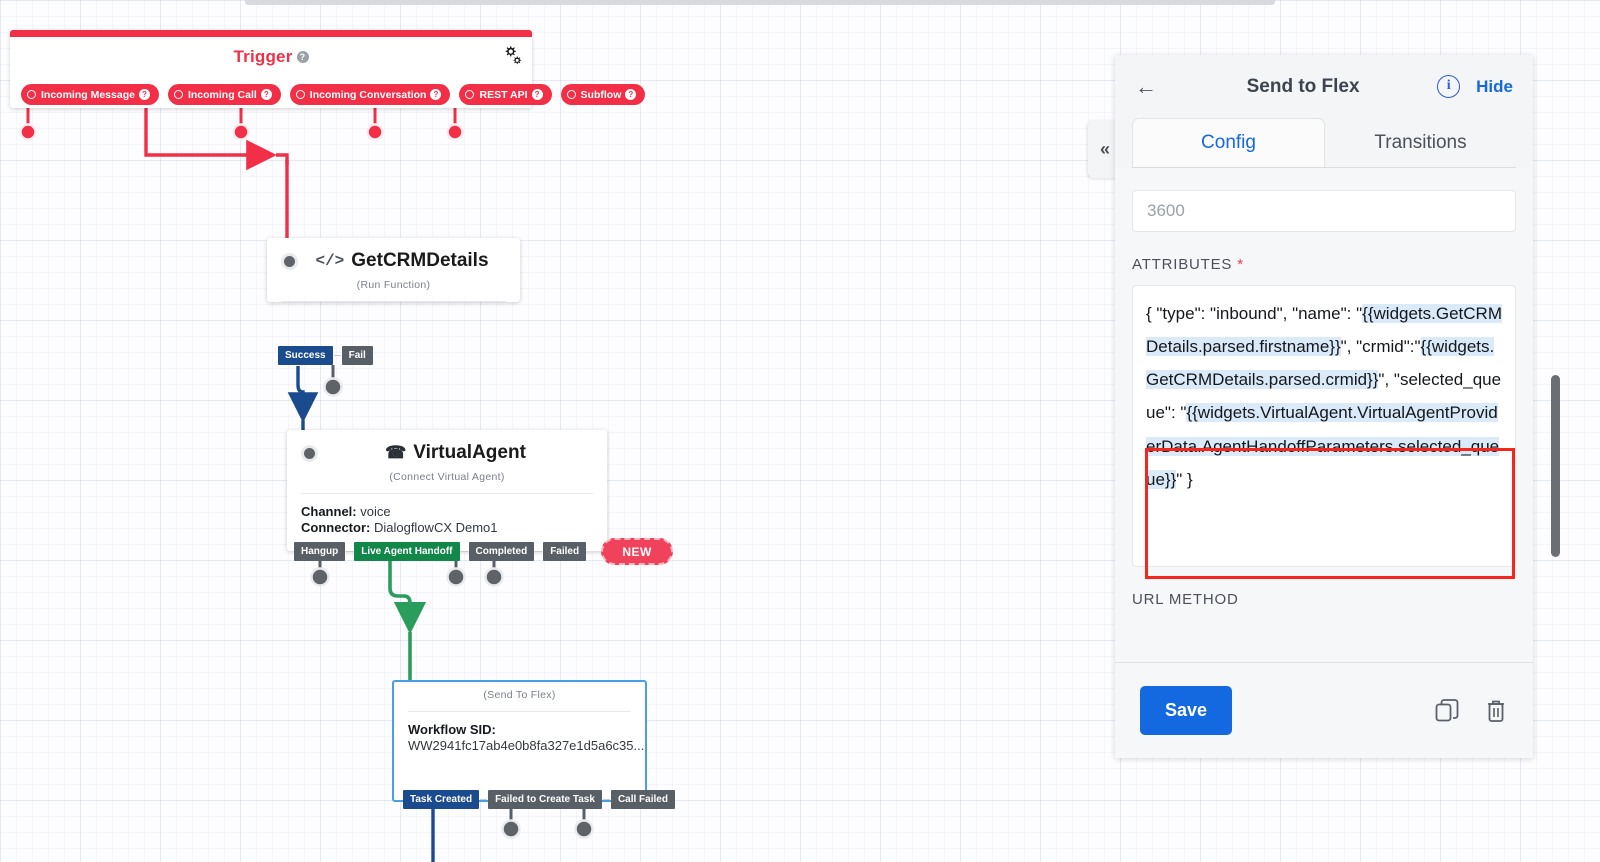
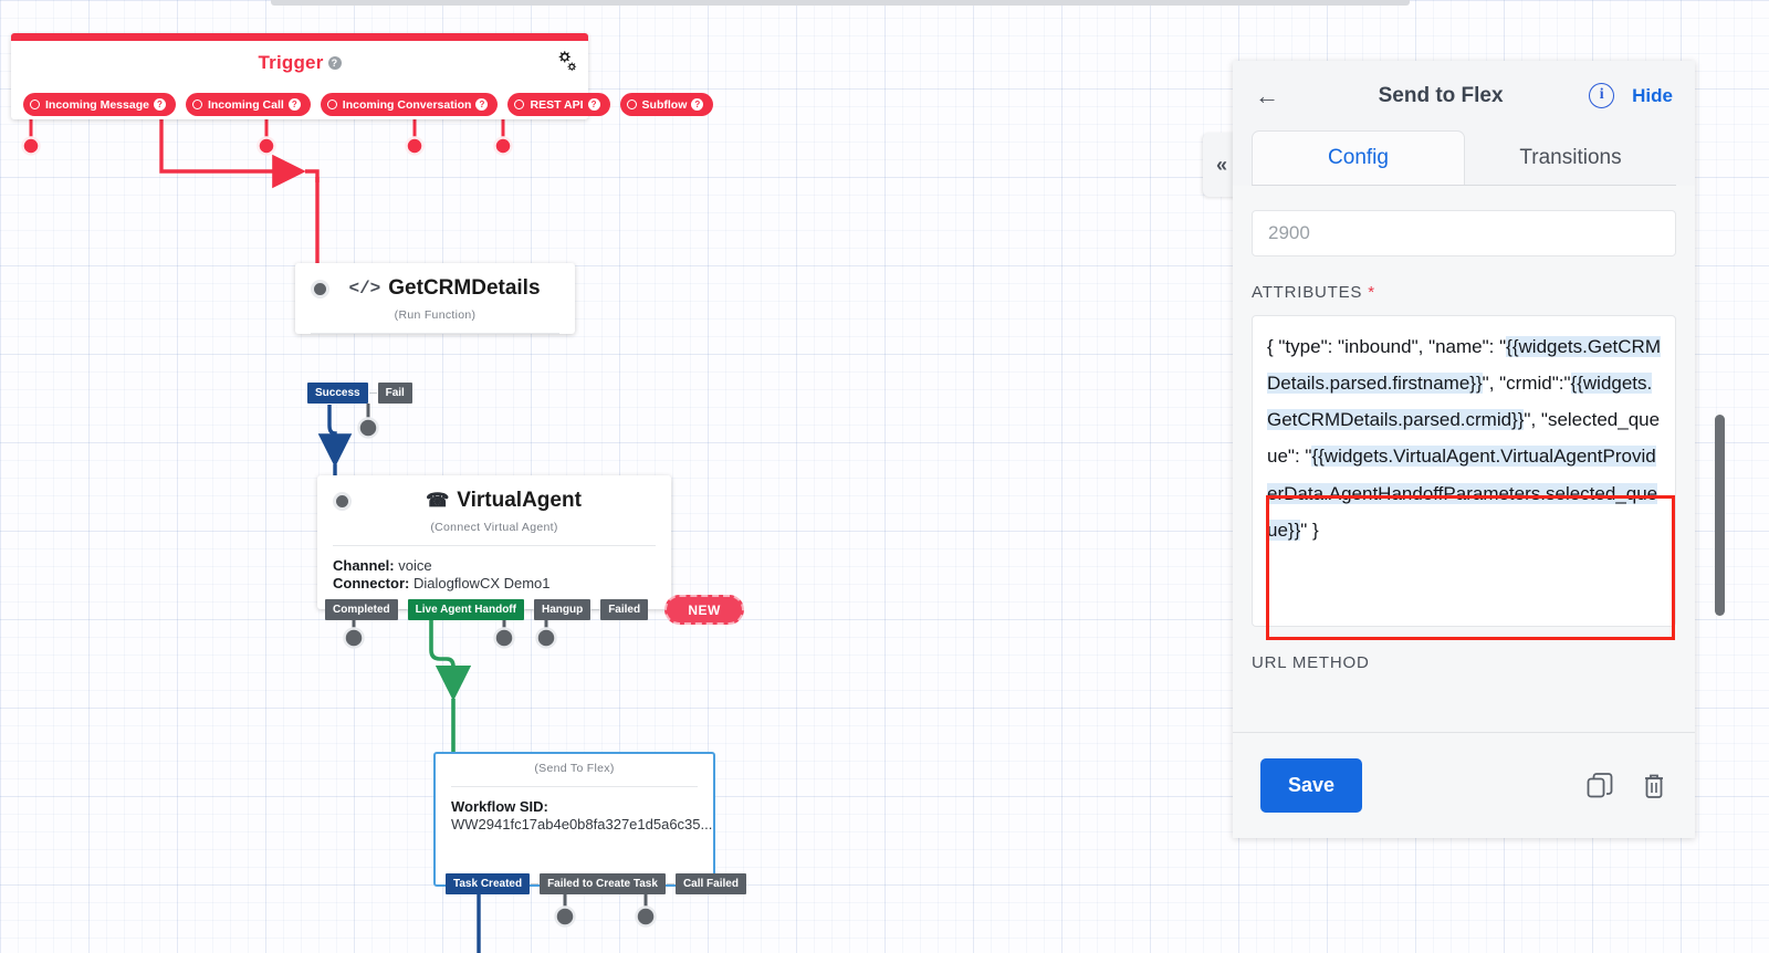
  Trigger ?
  Incoming Message
  ?
  Incoming Call
  ?
  Incoming Conversation
  ?
  REST API
  ?
  Subflow
  ?
  </>
  GetCRMDetails
  (Run Function)
  Success
  Fail
  ☎
  VirtualAgent
  (Connect Virtual Agent)
  Channel: voice
  Connector: DialogflowCX Demo1
- Hangup
+ Completed
  Live Agent Handoff
- Completed
+ Hangup
  Failed
  NEW
  (Send To Flex)
  Workflow SID:
  WW2941fc17ab4e0b8fa327e1d5a6c35...
  Task Created
  Failed to Create Task
  Call Failed
  «
  ←
  Send to Flex
  i
  Hide
  Config
  Transitions
- 3600
+ 2900
  ATTRIBUTES *
  { "type": "inbound", "name": "{{widgets.GetCRMDetails.parsed.firstname}}", "crmid":"{{widgets.GetCRMDetails.parsed.crmid}}", "selected_queue": "{{widgets.VirtualAgent.VirtualAgentProviderData.AgentHandoffParameters.selected_queue}}" }
  URL METHOD
  Save
